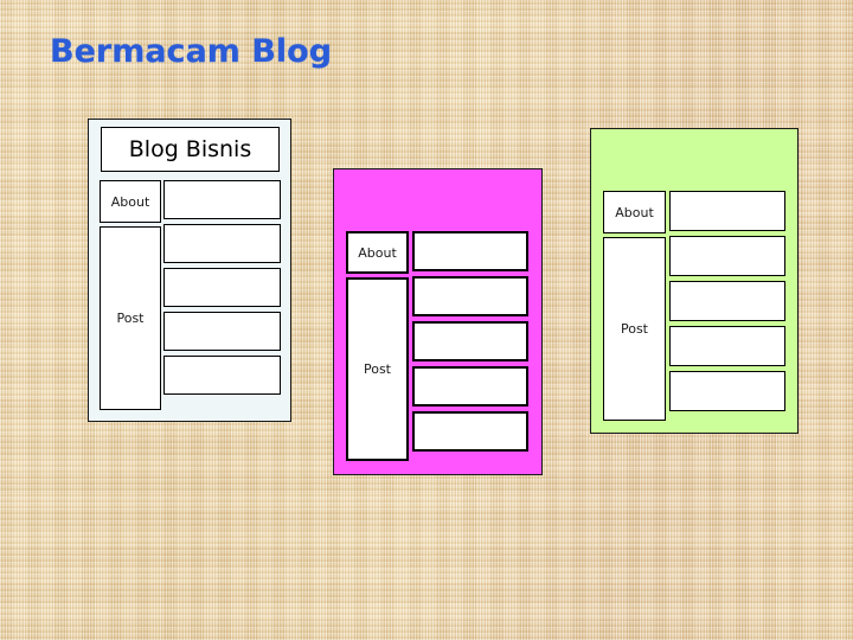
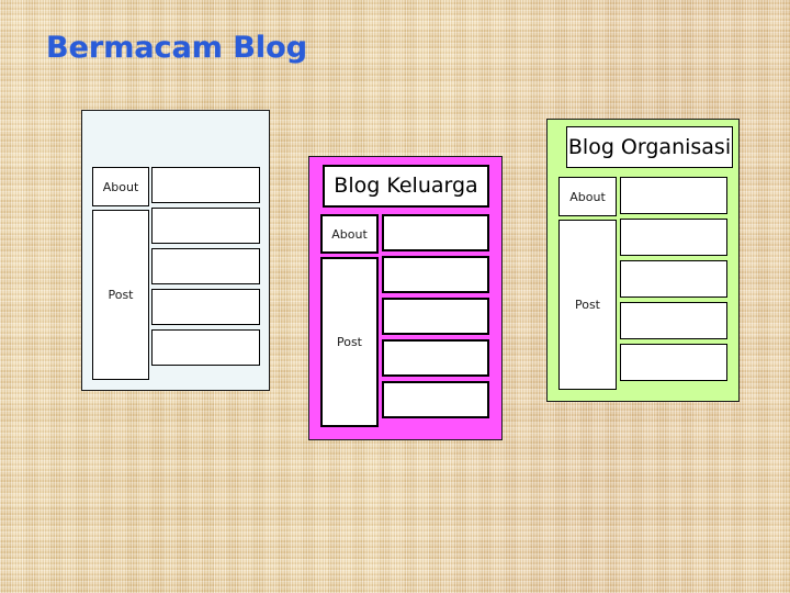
  Bermacam Blog
- Blog Bisnis
  About
  Post
+ Blog Keluarga
  About
  Post
+ Blog Organisasi
  About
  Post
